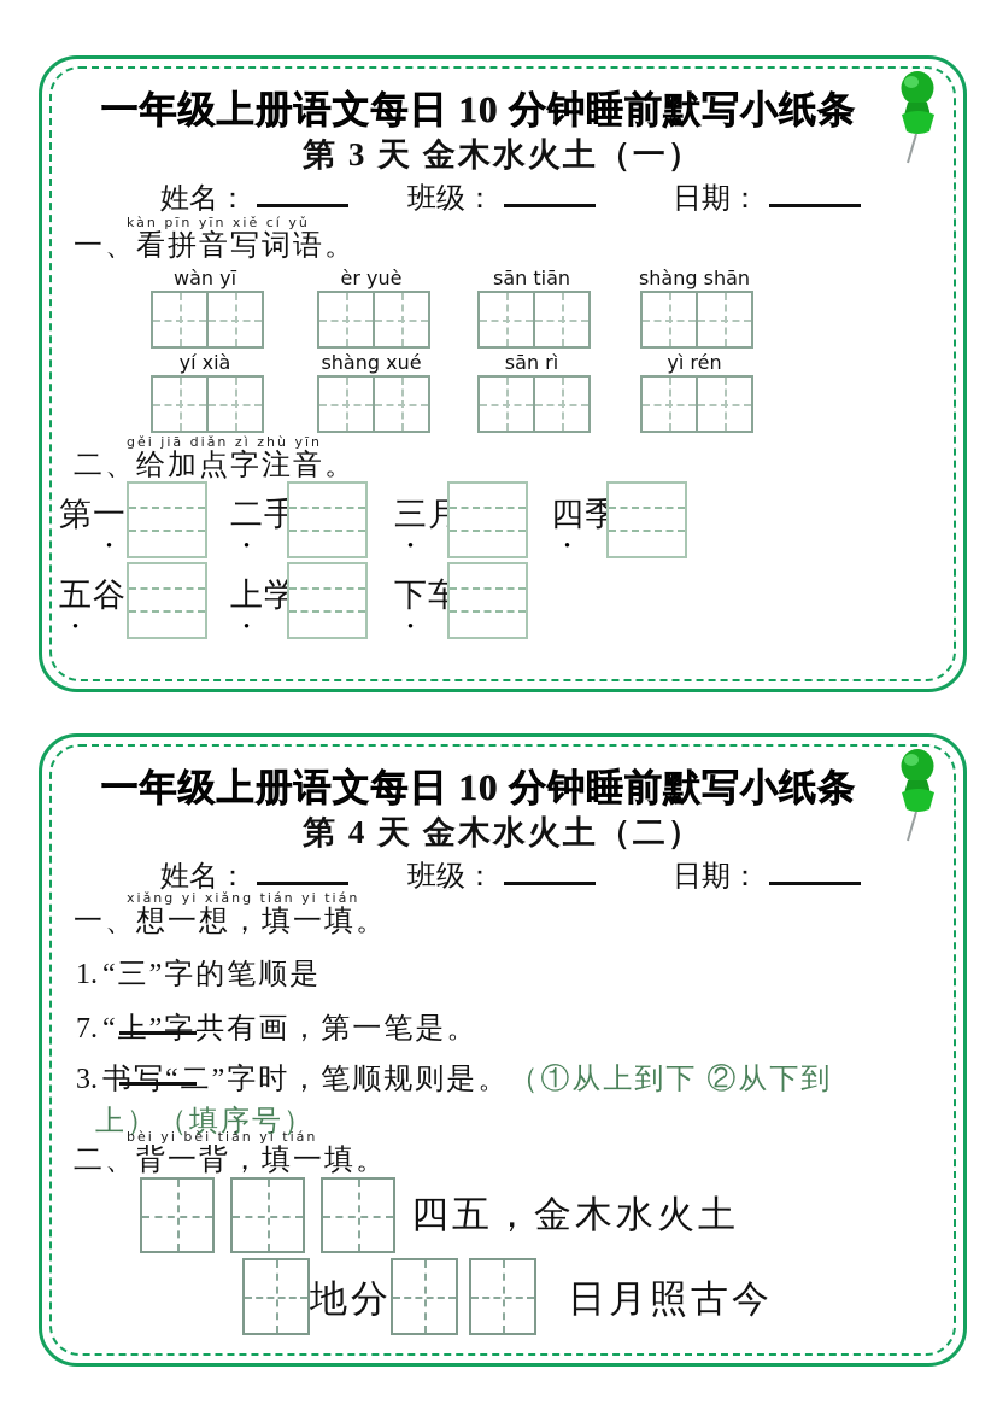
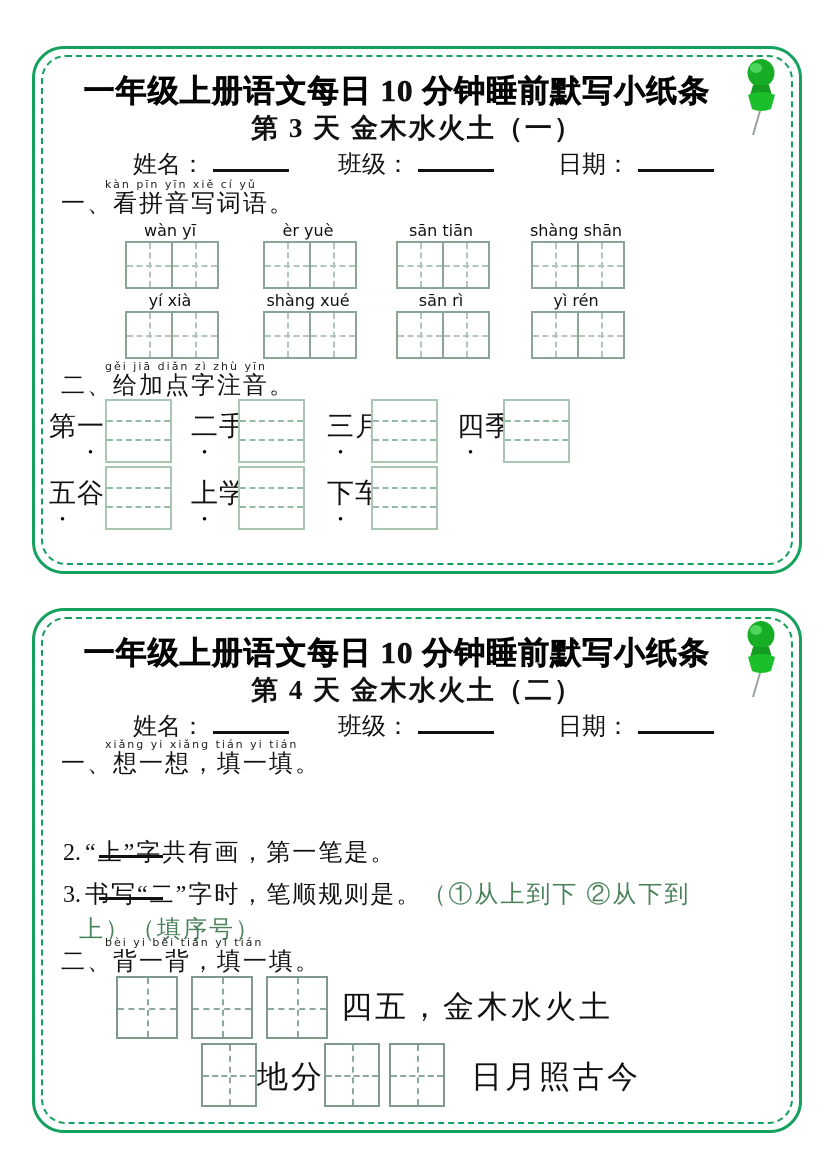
  一年级上册语文每日 10 分钟睡前默写小纸条
  第 3 天 金木水火土（一）
  姓名：
  班级：
  日期：
  kàn pīn yīn xiě cí yǔ
  一、看拼音写词语。
  wàn yī
  èr yuè
  sān tiān
  shàng shān
  yí xià
  shàng xué
  sān rì
  yì rén
  gěi jiā diǎn zì zhù yīn
  二、给加点字注音。
  第一
  二手
  三月
  四季
  五谷
  上学
  下车
  一年级上册语文每日 10 分钟睡前默写小纸条
  第 4 天 金木水火土（二）
  姓名：
  班级：
  日期：
  xiǎng yi xiǎng tián yi tián
  一、想一想，填一填。
- 1. “三”字的笔顺是
- 7. “上”字共有画，第一笔是。
+ 2. “上”字共有画，第一笔是。
  3. 书写“二”字时，笔顺规则是。（①从上到下 ②从下到
  上）（填序号）
  bèi yi bèi tián yi tián
  二、背一背，填一填。
  四五，金木水火土
  地分
  日月照古今
